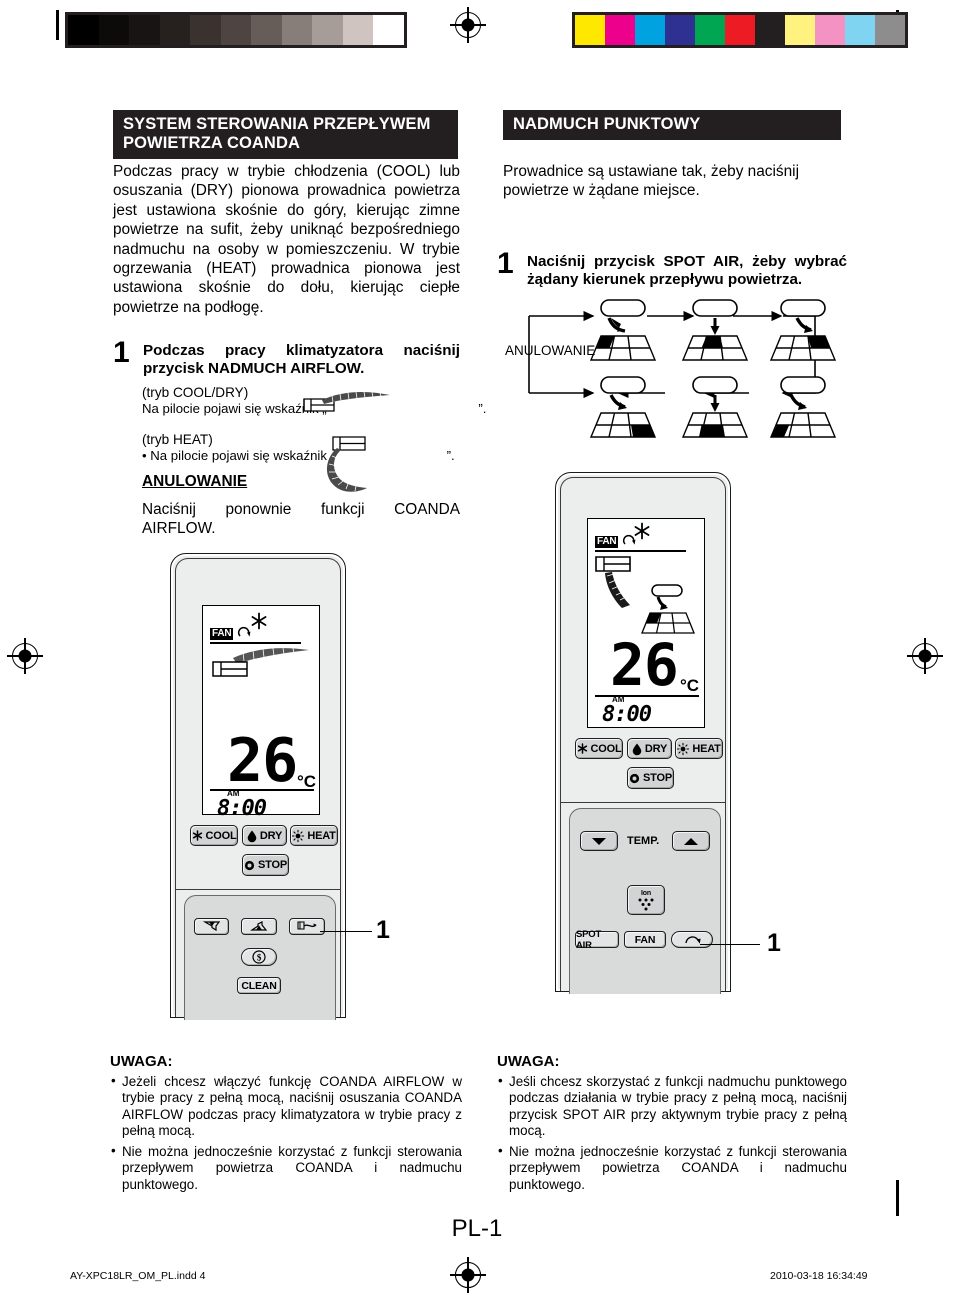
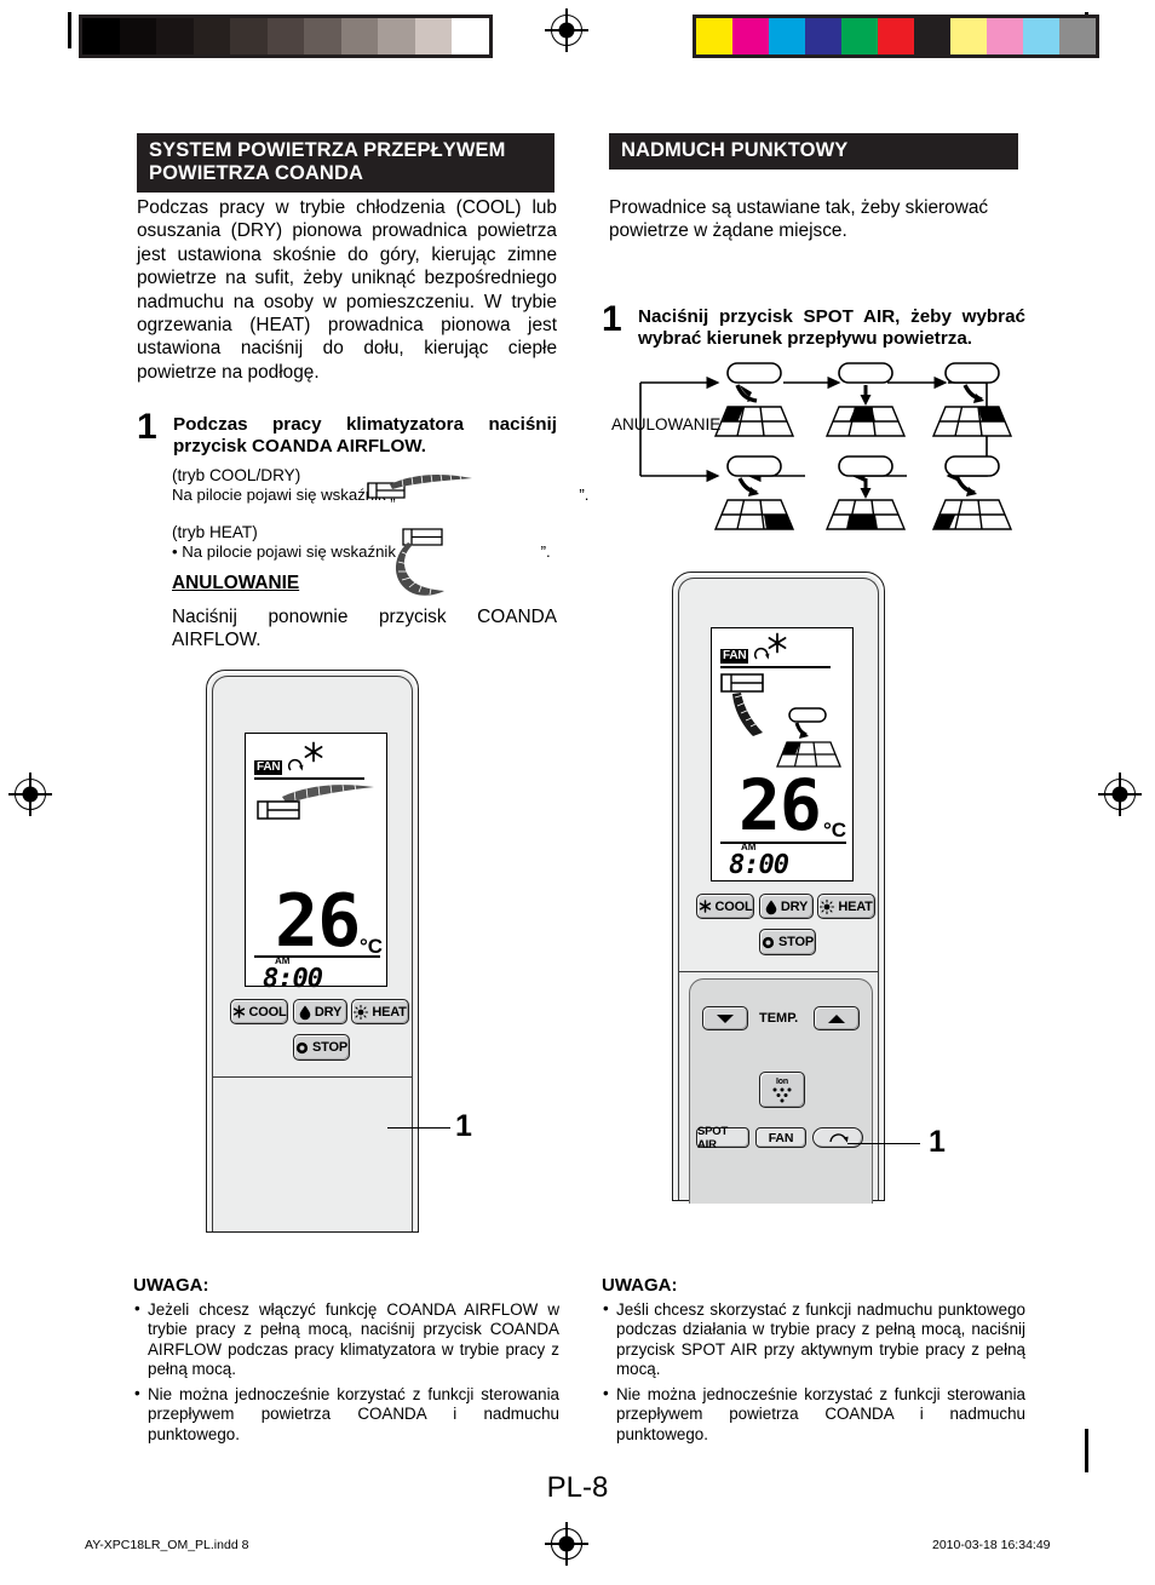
- SYSTEM STEROWANIA PRZEPŁYWEM POWIETRZA COANDA
+ SYSTEM POWIETRZA PRZEPŁYWEM POWIETRZA COANDA
- Podczas pracy w trybie chłodzenia (COOL) lub osuszania (DRY) pionowa prowadnica powietrza jest ustawiona skośnie do góry, kierując zimne powietrze na sufit, żeby uniknąć bezpośredniego nadmuchu na osoby w pomieszczeniu. W trybie ogrzewania (HEAT) prowadnica pionowa jest ustawiona skośnie do dołu, kierując ciepłe powietrze na podłogę.
+ Podczas pracy w trybie chłodzenia (COOL) lub osuszania (DRY) pionowa prowadnica powietrza jest ustawiona skośnie do góry, kierując zimne powietrze na sufit, żeby uniknąć bezpośredniego nadmuchu na osoby w pomieszczeniu. W trybie ogrzewania (HEAT) prowadnica pionowa jest ustawiona naciśnij do dołu, kierując ciepłe powietrze na podłogę.
  1
- Podczas pracy klimatyzatora naciśnij przycisk NADMUCH AIRFLOW.
+ Podczas pracy klimatyzatora naciśnij przycisk COANDA AIRFLOW.
  (tryb COOL/DRY)
  Na pilocie pojawi się wskaź ”.
  (tryb HEAT)
  • Na pilocie pojawi się wskaźnik ”.
  ANULOWANIE
- Naciśnij ponownie funkcji COANDA AIRFLOW.
+ Naciśnij ponownie przycisk COANDA AIRFLOW.
  FAN
  26
  °C
  AM
  8:00
  COOL
  DRY
  HEAT
  STOP
- $
- CLEAN
  1
  UWAGA:
  •
- Jeżeli chcesz włączyć funkcję COANDA AIRFLOW w trybie pracy z pełną mocą, naciśnij osuszania COANDA AIRFLOW podczas pracy klimatyzatora w trybie pracy z pełną mocą.
+ Jeżeli chcesz włączyć funkcję COANDA AIRFLOW w trybie pracy z pełną mocą, naciśnij przycisk COANDA AIRFLOW podczas pracy klimatyzatora w trybie pracy z pełną mocą.
  •
  Nie można jednocześnie korzystać z funkcji sterowania przepływem powietrza COANDA i nadmuchu punktowego.
  NADMUCH PUNKTOWY
- Prowadnice są ustawiane tak, żeby naciśnij powietrze w żądane miejsce.
+ Prowadnice są ustawiane tak, żeby skierować powietrze w żądane miejsce.
  1
- Naciśnij przycisk SPOT AIR, żeby wybrać żądany kierunek przepływu powietrza.
+ Naciśnij przycisk SPOT AIR, żeby wybrać wybrać kierunek przepływu powietrza.
  ANULOWANIE
  FAN
  26
  °C
  AM
  8:00
  COOL
  DRY
  HEAT
  STOP
  TEMP.
  SPOT AIR
  FAN
  1
  UWAGA:
  •
  Jeśli chcesz skorzystać z funkcji nadmuchu punktowego podczas działania w trybie pracy z pełną mocą, naciśnij przycisk SPOT AIR przy aktywnym trybie pracy z pełną mocą.
  •
  Nie można jednocześnie korzystać z funkcji sterowania przepływem powietrza COANDA i nadmuchu punktowego.
- PL-1
+ PL-8
- AY-XPC18LR_OM_PL.indd 4
+ AY-XPC18LR_OM_PL.indd 8
  2010-03-18 16:34:49
